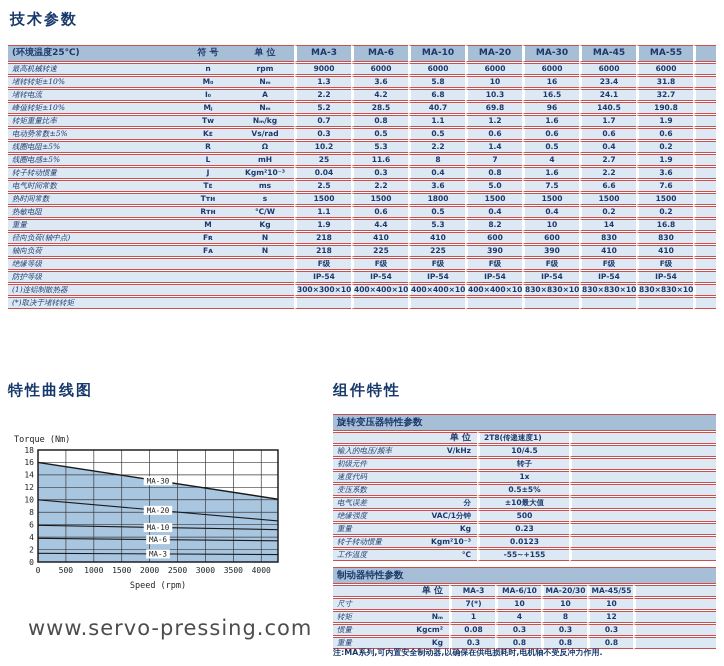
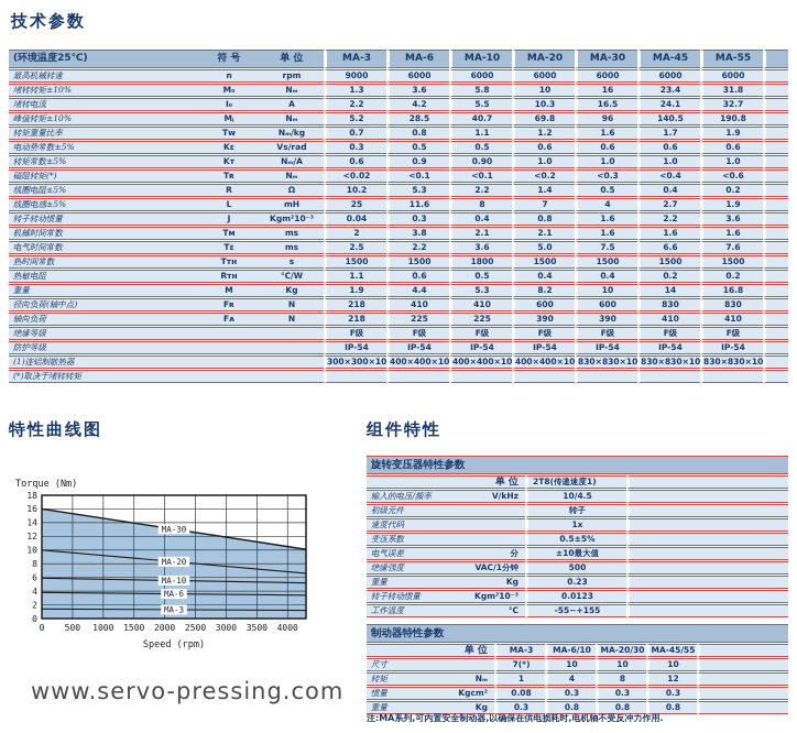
  技术参数
  (环境温度25℃)	符 号	单 位	MA-3	MA-6	MA-10	MA-20	MA-30	MA-45	MA-55
  最高机械转速	n	rpm	9000	6000	6000	6000	6000	6000	6000
  堵转转矩±10%	M₀	Nₘ	1.3	3.6	5.8	10	16	23.4	31.8
- 堵转电流	I₀	A	2.2	4.2	6.8	10.3	16.5	24.1	32.7
+ 堵转电流	I₀	A	2.2	4.2	5.5	10.3	16.5	24.1	32.7
  峰值转矩±10%	Mⱼ	Nₘ	5.2	28.5	40.7	69.8	96	140.5	190.8
  转矩重量比率	Tᴡ	Nₘ/kg	0.7	0.8	1.1	1.2	1.6	1.7	1.9
  电动势常数±5%	Kᴇ	Vs/rad	0.3	0.5	0.5	0.6	0.6	0.6	0.6
+ 转矩常数±5%	Kᴛ	Nₘ/A	0.6	0.9	0.90	1.0	1.0	1.0	1.0
+ 磁阻转矩(*)	Tʀ	Nₘ	<0.02	<0.1	<0.1	<0.2	<0.3	<0.4	<0.6
  线圈电阻±5%	R	Ω	10.2	5.3	2.2	1.4	0.5	0.4	0.2
  线圈电感±5%	L	mH	25	11.6	8	7	4	2.7	1.9
  转子转动惯量	J	Kgm²10⁻³	0.04	0.3	0.4	0.8	1.6	2.2	3.6
+ 机械时间常数	Tᴍ	ms	2	3.8	2.1	2.1	1.6	1.6	1.6
  电气时间常数	Tᴇ	ms	2.5	2.2	3.6	5.0	7.5	6.6	7.6
  热时间常数	Tᴛʜ	s	1500	1500	1800	1500	1500	1500	1500
  热敏电阻	Rᴛʜ	℃/W	1.1	0.6	0.5	0.4	0.4	0.2	0.2
  重量	M	Kg	1.9	4.4	5.3	8.2	10	14	16.8
  径向负荷(轴中点)	Fʀ	N	218	410	410	600	600	830	830
  轴向负荷	Fᴀ	N	218	225	225	390	390	410	410
  绝缘等级			F级	F级	F级	F级	F级	F级	F级
  防护等级			IP-54	IP-54	IP-54	IP-54	IP-54	IP-54	IP-54
  (1)连铝制散热器			300×300×10	400×400×10	400×400×10	400×400×10	830×830×10	830×830×10	830×830×10
  (*)取决于堵转转矩
  特性曲线图
  MA-30
  MA-20
  MA-10
  MA-6
  MA-3
  0
  2
  4
  6
  8
  10
  12
  14
  16
  18
  0
  500
  1000
  1500
  2000
  2500
  3000
  3500
  4000
  Torque (Nm)
  Speed (rpm)
  组件特性
  旋转变压器特性参数
  	单 位	2T8(传递速度1)
  输入的电压/频率	V/kHz	10/4.5
  初级元件		转子
  速度代码		1x
  变压系数		0.5±5%
  电气误差	分	±10最大值
  绝缘强度	VAC/1分钟	500
  重量	Kg	0.23
  转子转动惯量	Kgm²10⁻³	0.0123
  工作温度	℃	-55~+155
  制动器特性参数
  	单 位	MA-3	MA-6/10	MA-20/30	MA-45/55
  尺寸		7(*)	10	10	10
  转矩	Nₘ	1	4	8	12
  惯量	Kgcm²	0.08	0.3	0.3	0.3
  重量	Kg	0.3	0.8	0.8	0.8
  注:MA系列,可内置安全制动器,以确保在供电损耗时,电机轴不受反冲力作用.
  www.servo-pressing.com
